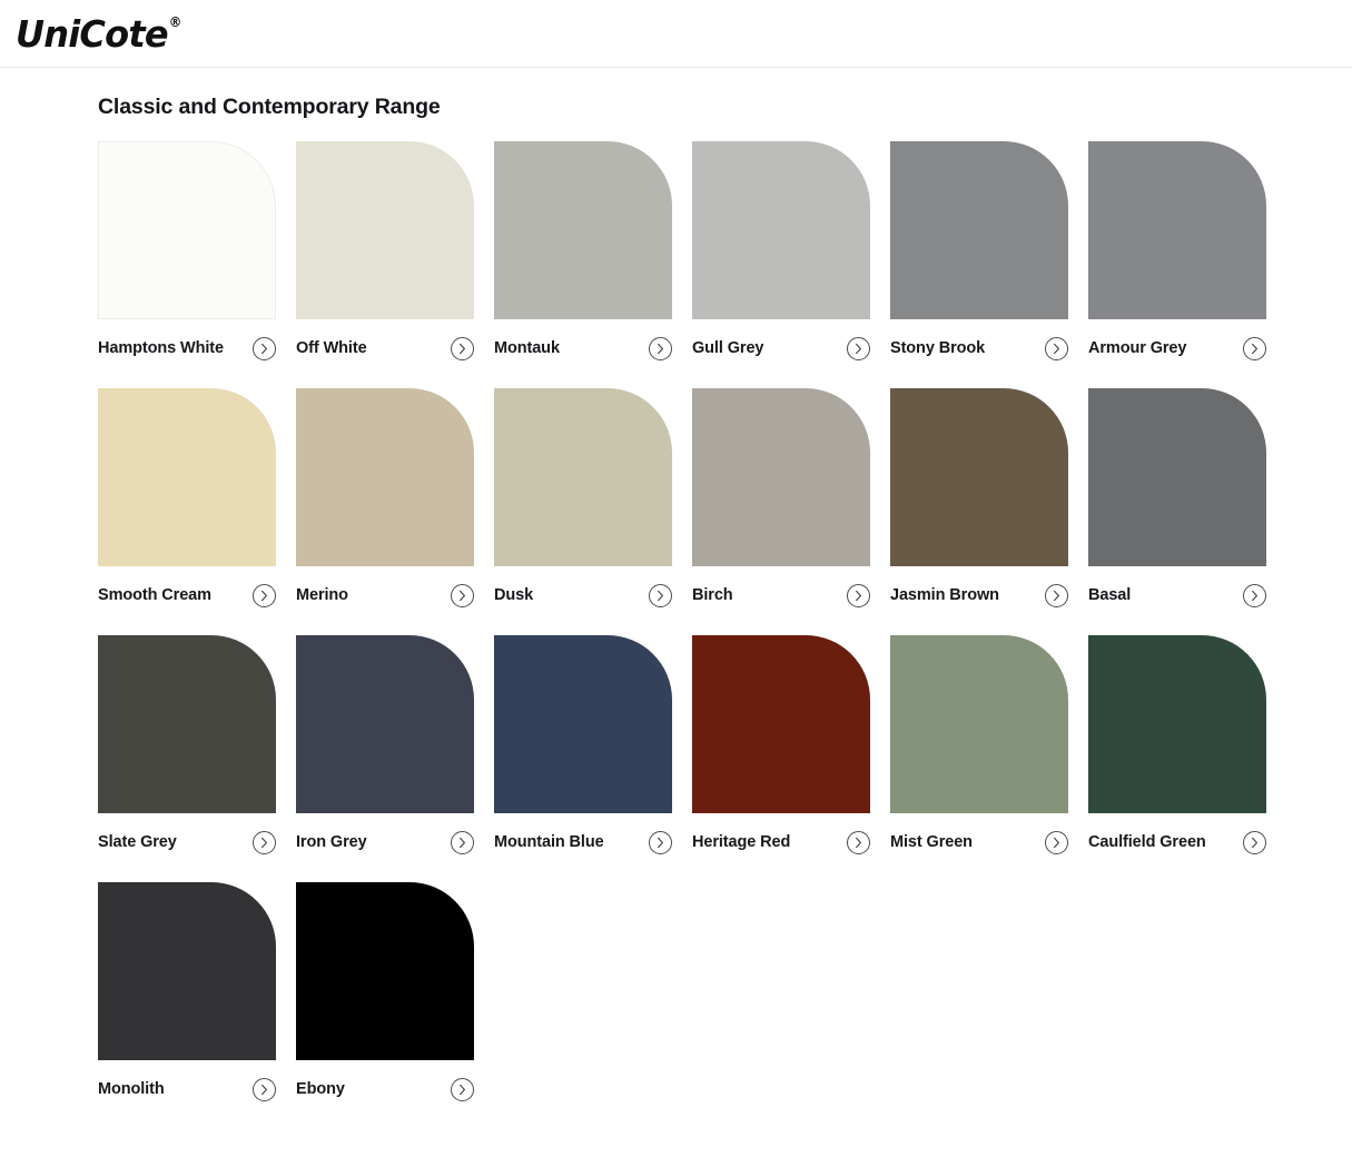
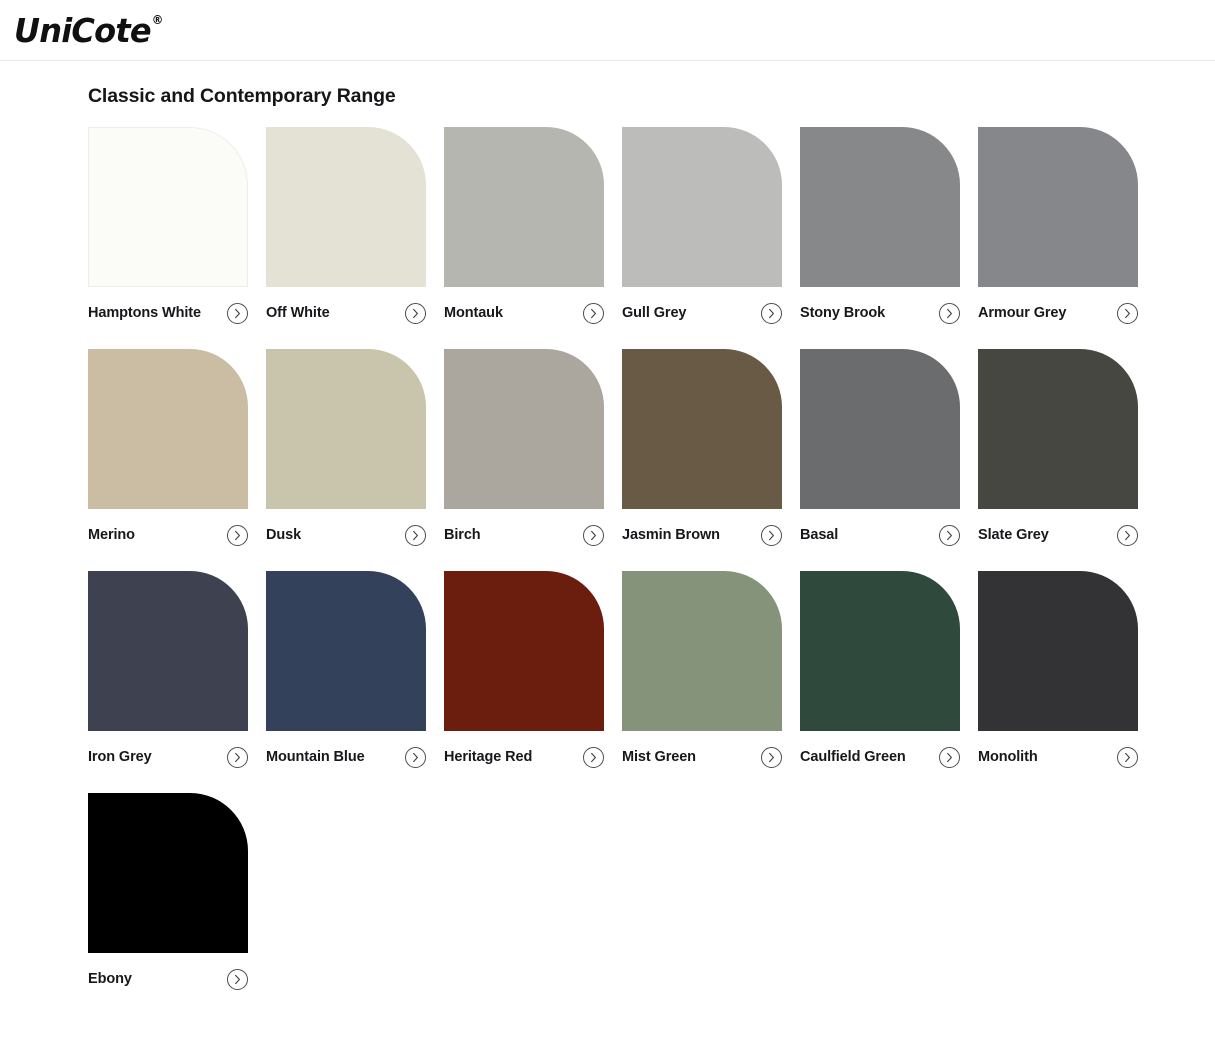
  UniCote®
  Classic and Contemporary Range
  Hamptons White
  Off White
  Montauk
  Gull Grey
  Stony Brook
  Armour Grey
- Smooth Cream
  Merino
  Dusk
  Birch
  Jasmin Brown
  Basal
  Slate Grey
  Iron Grey
  Mountain Blue
  Heritage Red
  Mist Green
  Caulfield Green
  Monolith
  Ebony
